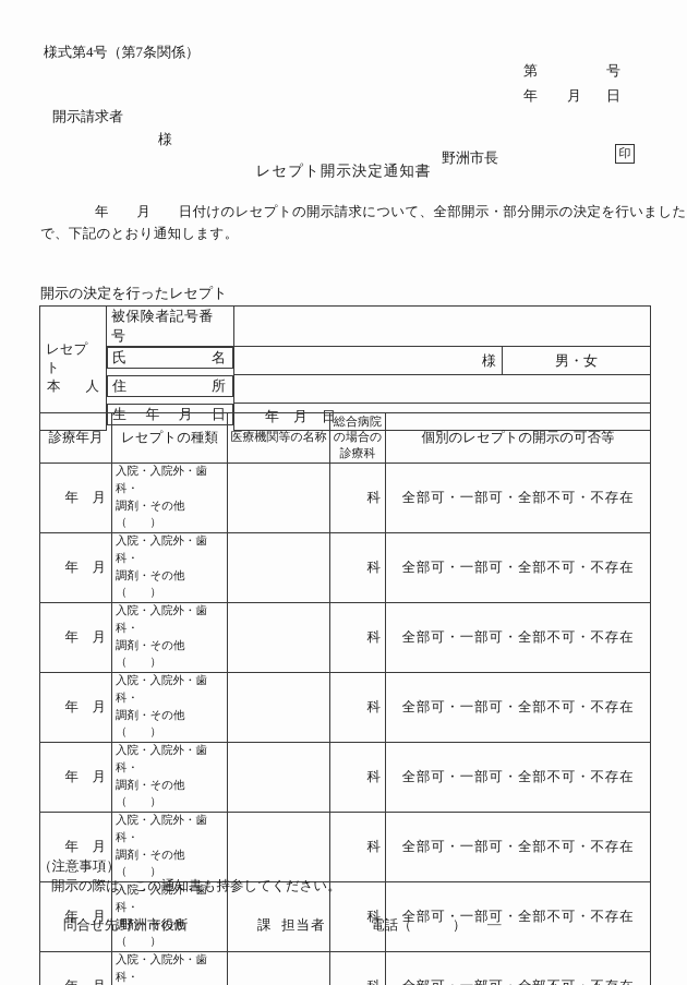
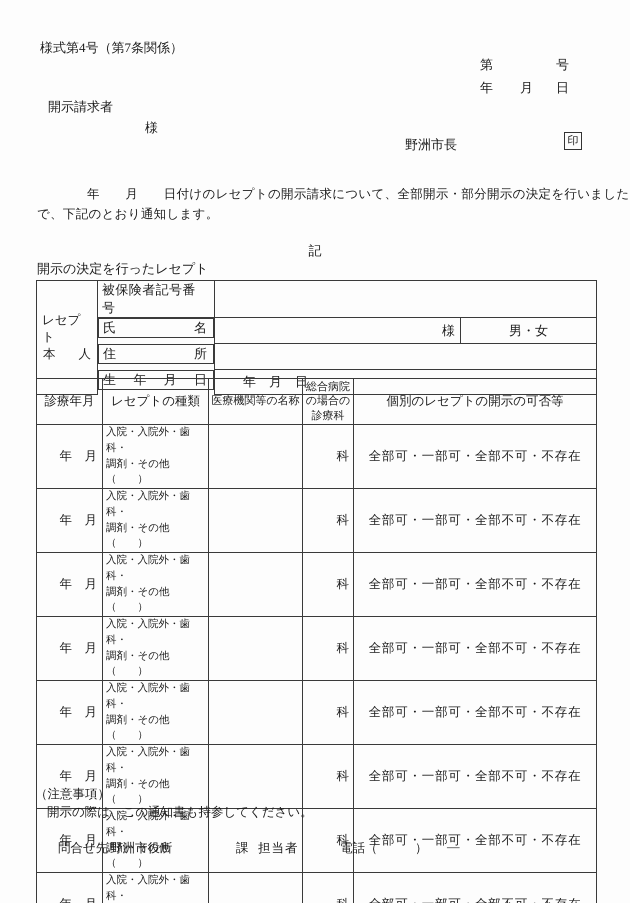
  様式第4号（第7条関係）
  第
  号
  年
  月
  日
  開示請求者
  様
  野洲市長
  印
- レセプト開示決定通知書
  年 月 日付けのレセプトの開示請求について、全部開示・部分開示の決定を行いました
  で、下記のとおり通知します。
+ 記
  開示の決定を行ったレセプト
  レセプト 本 人	被保険者記号番号
  氏 名		様	男・女
  住 所
  生 年 月 日		年 月 日
  診療年月	レセプトの種類	医療機関等の名称	総合病院 の場合の 診療科	個別のレセプトの開示の可否等
  年 月	入院・入院外・歯科・ 調剤・その他（ ）		科	全部可・一部可・全部不可・不存在
  年 月	入院・入院外・歯科・ 調剤・その他（ ）		科	全部可・一部可・全部不可・不存在
  年 月	入院・入院外・歯科・ 調剤・その他（ ）		科	全部可・一部可・全部不可・不存在
  年 月	入院・入院外・歯科・ 調剤・その他（ ）		科	全部可・一部可・全部不可・不存在
  年 月	入院・入院外・歯科・ 調剤・その他（ ）		科	全部可・一部可・全部不可・不存在
  年 月	入院・入院外・歯科・ 調剤・その他（ ）		科	全部可・一部可・全部不可・不存在
  年 月	入院・入院外・歯科・ 調剤・その他（ ）		科	全部可・一部可・全部不可・不存在
  （注意事項）
  開示の際は、この通知書も持参してください。
  問合せ先
  野洲市役所
  課
  担当者
  電話（ ）
  ―
